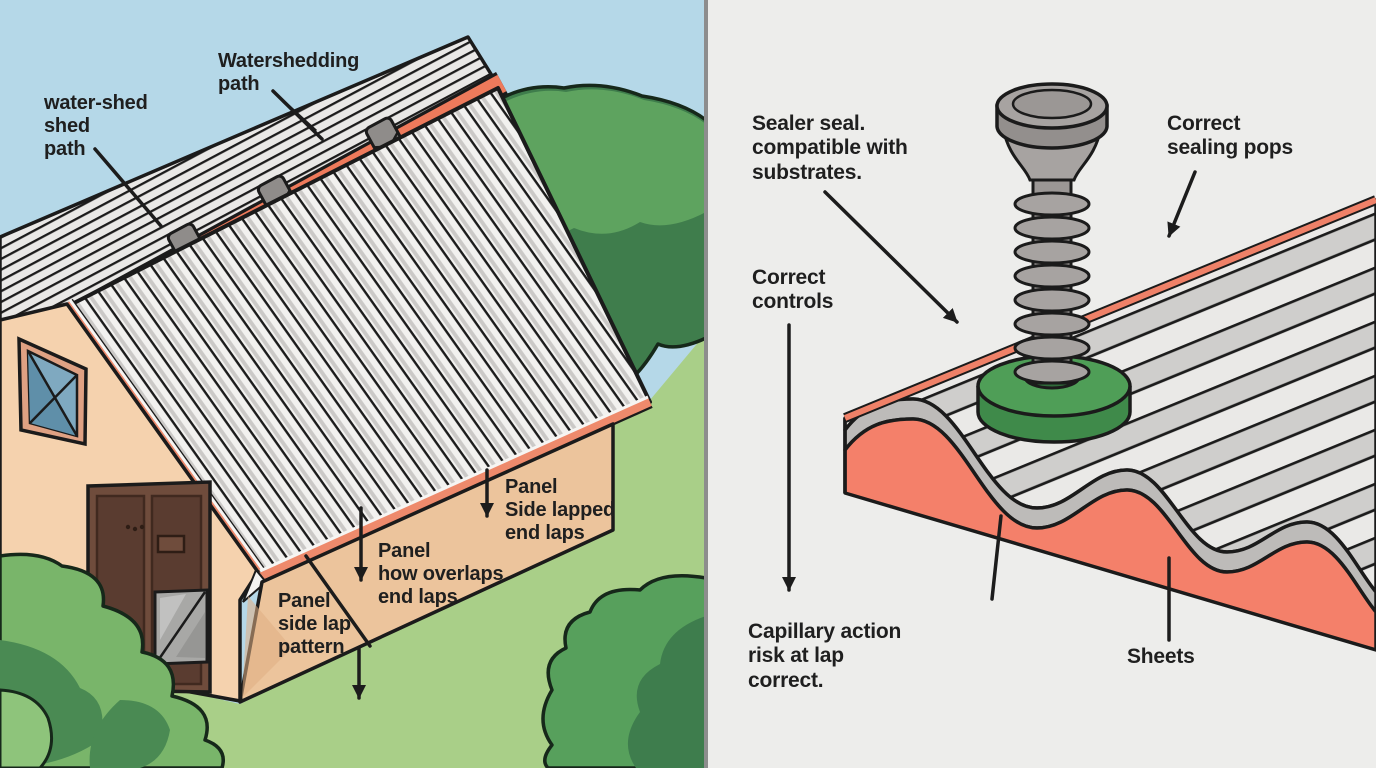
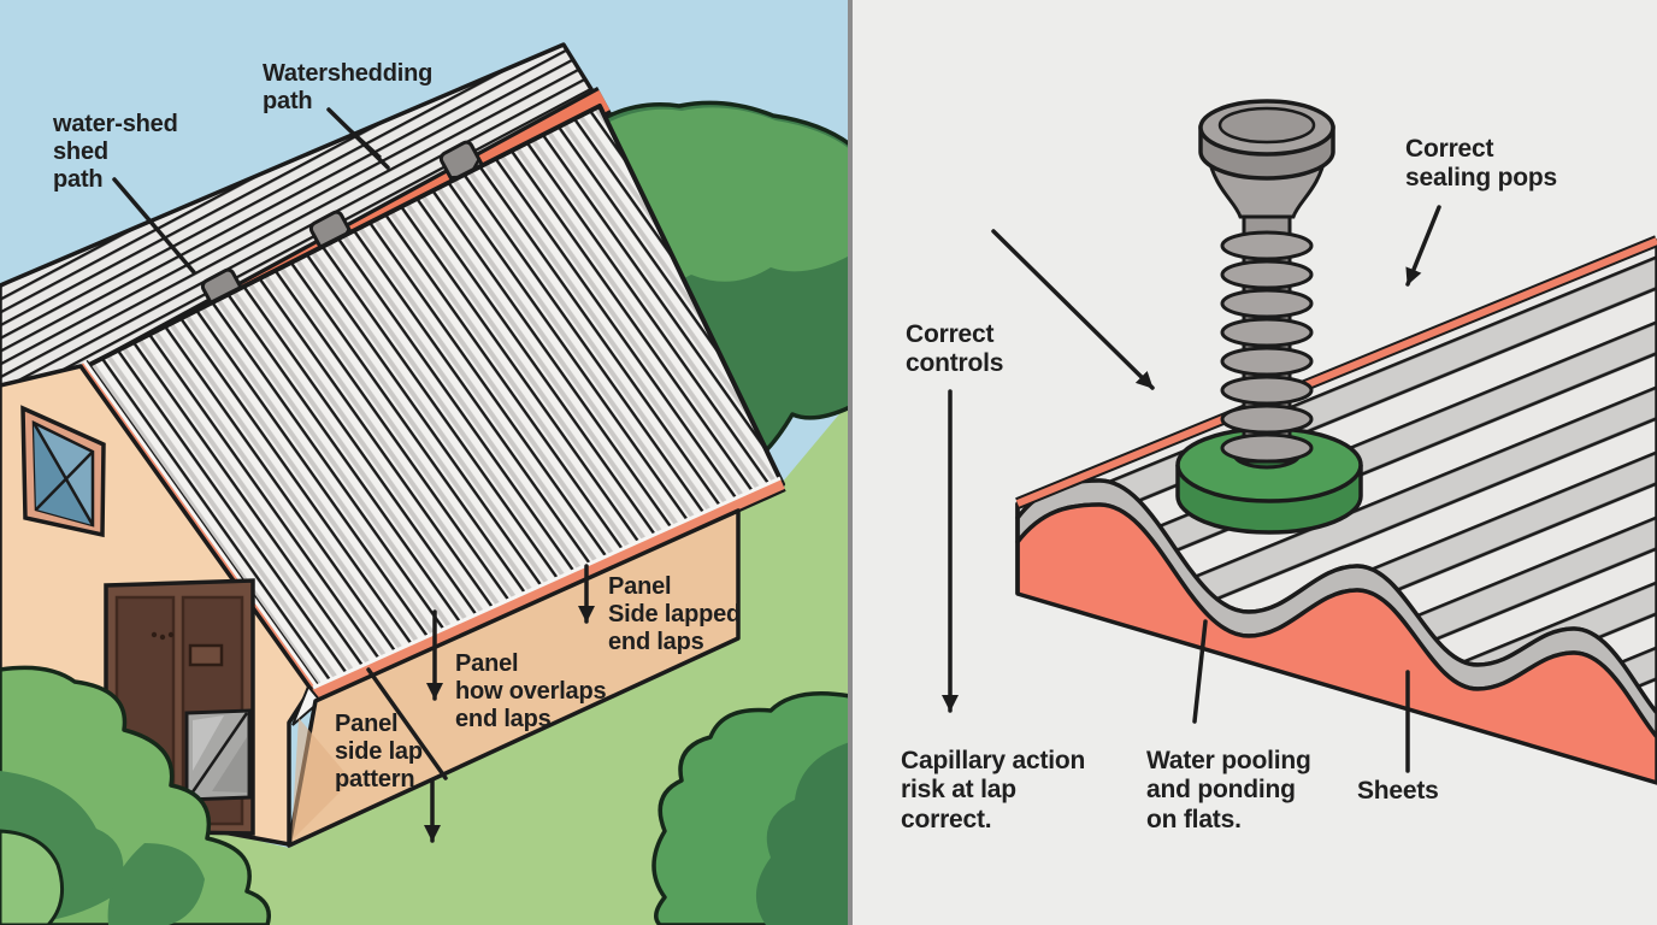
  water-shed
  shed
  path
  Watershedding
  path
  Panel
  Side lapped
  end laps
  Panel
  how overlaps
  end laps
  Panel
  side lap
  pattern
- Sealer seal.
- compatible with
- substrates.
  Correct
  sealing pops
  Correct
  controls
  Capillary action
  risk at lap
  correct.
+ Water pooling
+ and ponding
+ on flats.
  Sheets
